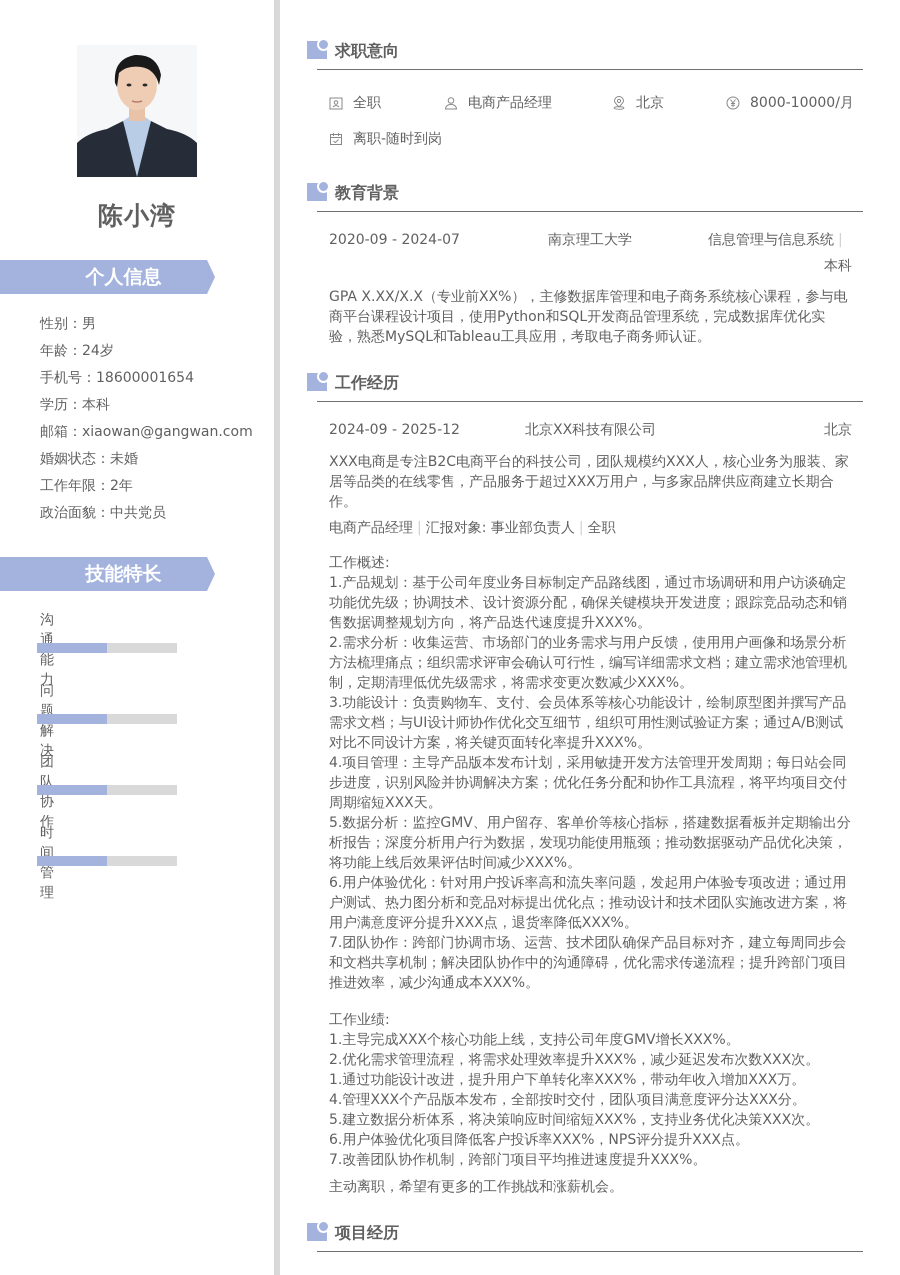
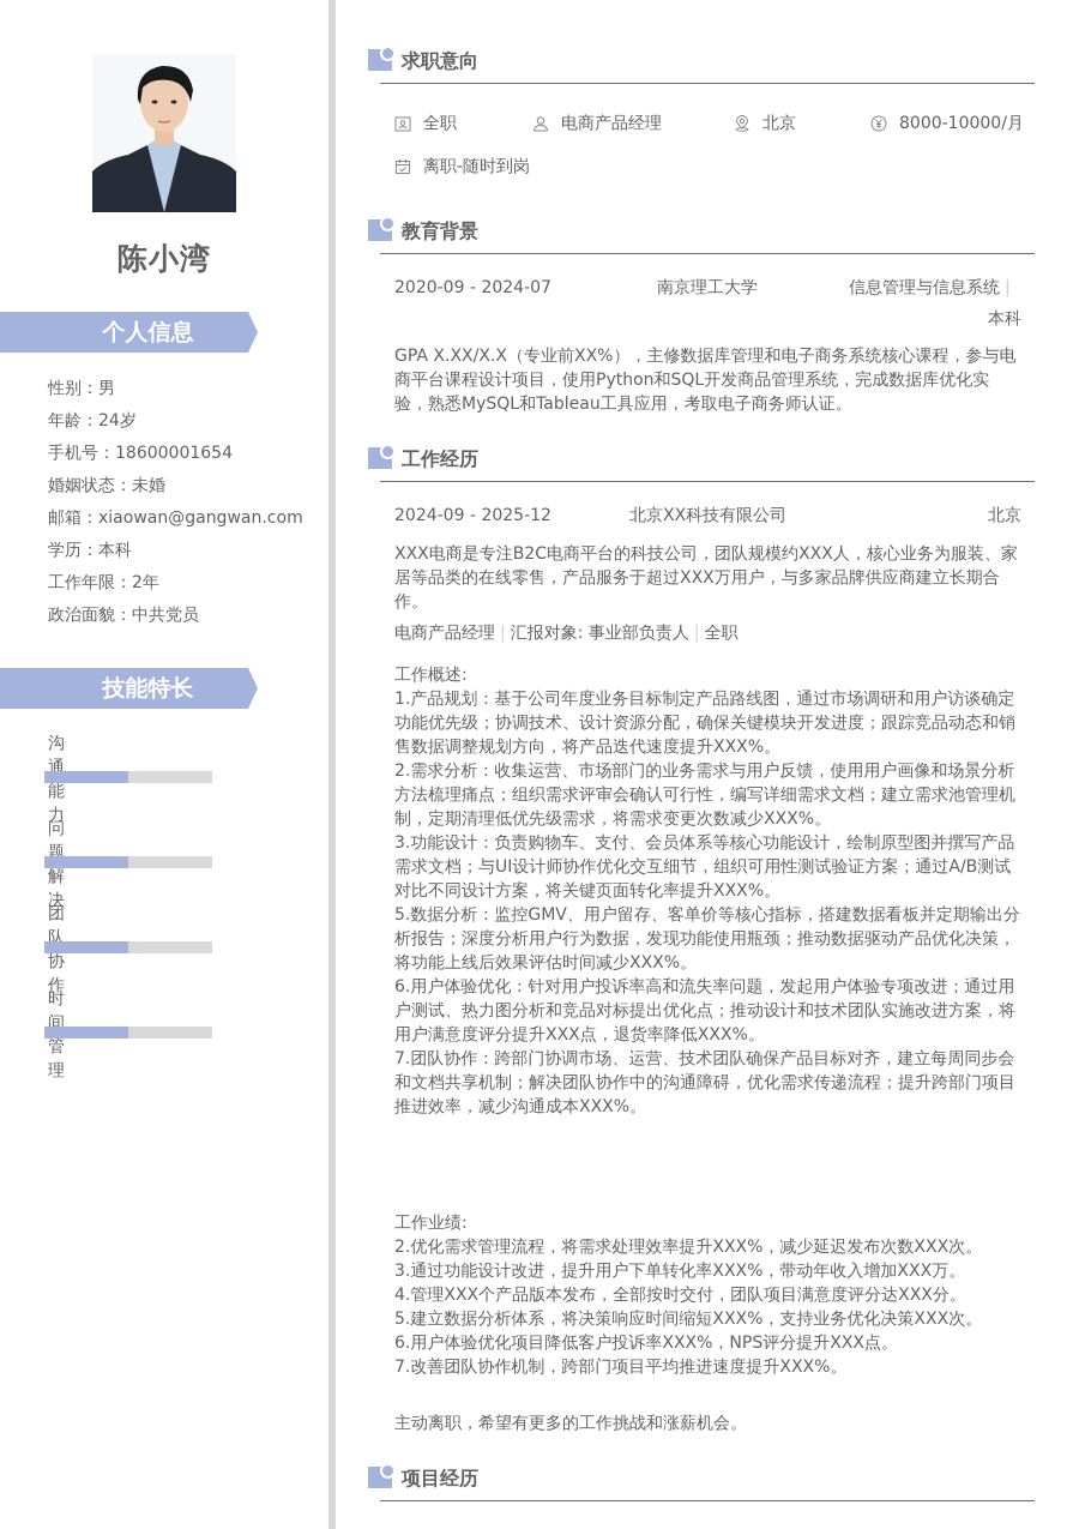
  陈小湾
  个人信息
  性别：男
  年龄：24岁
  手机号：18600001654
- 学历：本科
+ 婚姻状态：未婚
  邮箱：xiaowan@gangwan.com
- 婚姻状态：未婚
+ 学历：本科
  工作年限：2年
  政治面貌：中共党员
  技能特长
  沟通能力
  问题解决
  团队协作
  时间管理
  求职意向
  全职
  电商产品经理
  北京
  8000-10000/月
  离职-随时到岗
  教育背景
  2020-09 - 2024-07
  南京理工大学
  信息管理与信息系统 |
  本科
  GPA X.XX/X.X（专业前XX%），主修数据库管理和电子商务系统核心课程，参与电商平台课程设计项目，使用Python和SQL开发商品管理系统，完成数据库优化实验，熟悉MySQL和Tableau工具应用，考取电子商务师认证。
  工作经历
  2024-09 - 2025-12
  北京XX科技有限公司
  北京
  XXX电商是专注B2C电商平台的科技公司，团队规模约XXX人，核心业务为服装、家居等品类的在线零售，产品服务于超过XXX万用户，与多家品牌供应商建立长期合作。
  电商产品经理 | 汇报对象: 事业部负责人 | 全职
  工作概述:
  1.产品规划：基于公司年度业务目标制定产品路线图，通过市场调研和用户访谈确定功能优先级；协调技术、设计资源分配，确保关键模块开发进度；跟踪竞品动态和销售数据调整规划方向，将产品迭代速度提升XXX%。
  2.需求分析：收集运营、市场部门的业务需求与用户反馈，使用用户画像和场景分析方法梳理痛点；组织需求评审会确认可行性，编写详细需求文档；建立需求池管理机制，定期清理低优先级需求，将需求变更次数减少XXX%。
  3.功能设计：负责购物车、支付、会员体系等核心功能设计，绘制原型图并撰写产品需求文档；与UI设计师协作优化交互细节，组织可用性测试验证方案；通过A/B测试对比不同设计方案，将关键页面转化率提升XXX%。
- 4.项目管理：主导产品版本发布计划，采用敏捷开发方法管理开发周期；每日站会同步进度，识别风险并协调解决方案；优化任务分配和协作工具流程，将平均项目交付周期缩短XXX天。
  5.数据分析：监控GMV、用户留存、客单价等核心指标，搭建数据看板并定期输出分析报告；深度分析用户行为数据，发现功能使用瓶颈；推动数据驱动产品优化决策，将功能上线后效果评估时间减少XXX%。
  6.用户体验优化：针对用户投诉率高和流失率问题，发起用户体验专项改进；通过用户测试、热力图分析和竞品对标提出优化点；推动设计和技术团队实施改进方案，将用户满意度评分提升XXX点，退货率降低XXX%。
  7.团队协作：跨部门协调市场、运营、技术团队确保产品目标对齐，建立每周同步会和文档共享机制；解决团队协作中的沟通障碍，优化需求传递流程；提升跨部门项目推进效率，减少沟通成本XXX%。
  工作业绩:
- 1.主导完成XXX个核心功能上线，支持公司年度GMV增长XXX%。
  2.优化需求管理流程，将需求处理效率提升XXX%，减少延迟发布次数XXX次。
- 1.通过功能设计改进，提升用户下单转化率XXX%，带动年收入增加XXX万。
+ 3.通过功能设计改进，提升用户下单转化率XXX%，带动年收入增加XXX万。
  4.管理XXX个产品版本发布，全部按时交付，团队项目满意度评分达XXX分。
  5.建立数据分析体系，将决策响应时间缩短XXX%，支持业务优化决策XXX次。
  6.用户体验优化项目降低客户投诉率XXX%，NPS评分提升XXX点。
  7.改善团队协作机制，跨部门项目平均推进速度提升XXX%。
  主动离职，希望有更多的工作挑战和涨薪机会。
  项目经历
